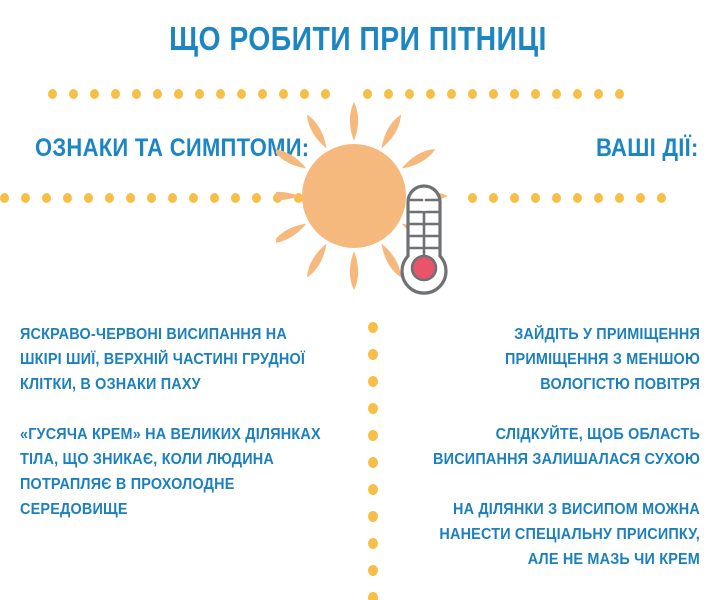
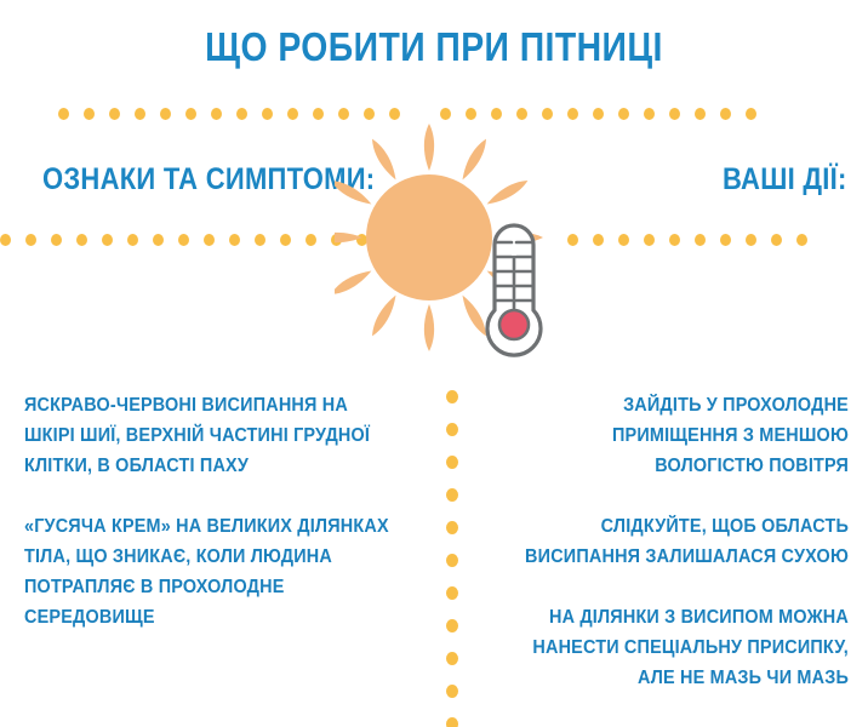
  ЩО РОБИТИ ПРИ ПІТНИЦІ
  ОЗНАКИ ТА СИМПТОМИ:
  ВАШІ ДІЇ:
- ЯСКРАВО-ЧЕРВОНІ ВИСИПАННЯ НА ШКІРІ ШИЇ, ВЕРХНІЙ ЧАСТИНІ ГРУДНОЇ КЛІТКИ, В ОЗНАКИ ПАХУ
+ ЯСКРАВО-ЧЕРВОНІ ВИСИПАННЯ НА ШКІРІ ШИЇ, ВЕРХНІЙ ЧАСТИНІ ГРУДНОЇ КЛІТКИ, В ОБЛАСТІ ПАХУ
  «ГУСЯЧА КРЕМ» НА ВЕЛИКИХ ДІЛЯНКАХ ТІЛА, ЩО ЗНИКАЄ, КОЛИ ЛЮДИНА ПОТРАПЛЯЄ В ПРОХОЛОДНЕ СЕРЕДОВИЩЕ
- ЗАЙДІТЬ У ПРИМІЩЕННЯ ПРИМІЩЕННЯ З МЕНШОЮ ВОЛОГІСТЮ ПОВІТРЯ
+ ЗАЙДІТЬ У ПРОХОЛОДНЕ ПРИМІЩЕННЯ З МЕНШОЮ ВОЛОГІСТЮ ПОВІТРЯ
  СЛІДКУЙТЕ, ЩОБ ОБЛАСТЬ ВИСИПАННЯ ЗАЛИШАЛАСЯ СУХОЮ
- НА ДІЛЯНКИ З ВИСИПОМ МОЖНА НАНЕСТИ СПЕЦІАЛЬНУ ПРИСИПКУ, АЛЕ НЕ МАЗЬ ЧИ КРЕМ
+ НА ДІЛЯНКИ З ВИСИПОМ МОЖНА НАНЕСТИ СПЕЦІАЛЬНУ ПРИСИПКУ, АЛЕ НЕ МАЗЬ ЧИ МАЗЬ
